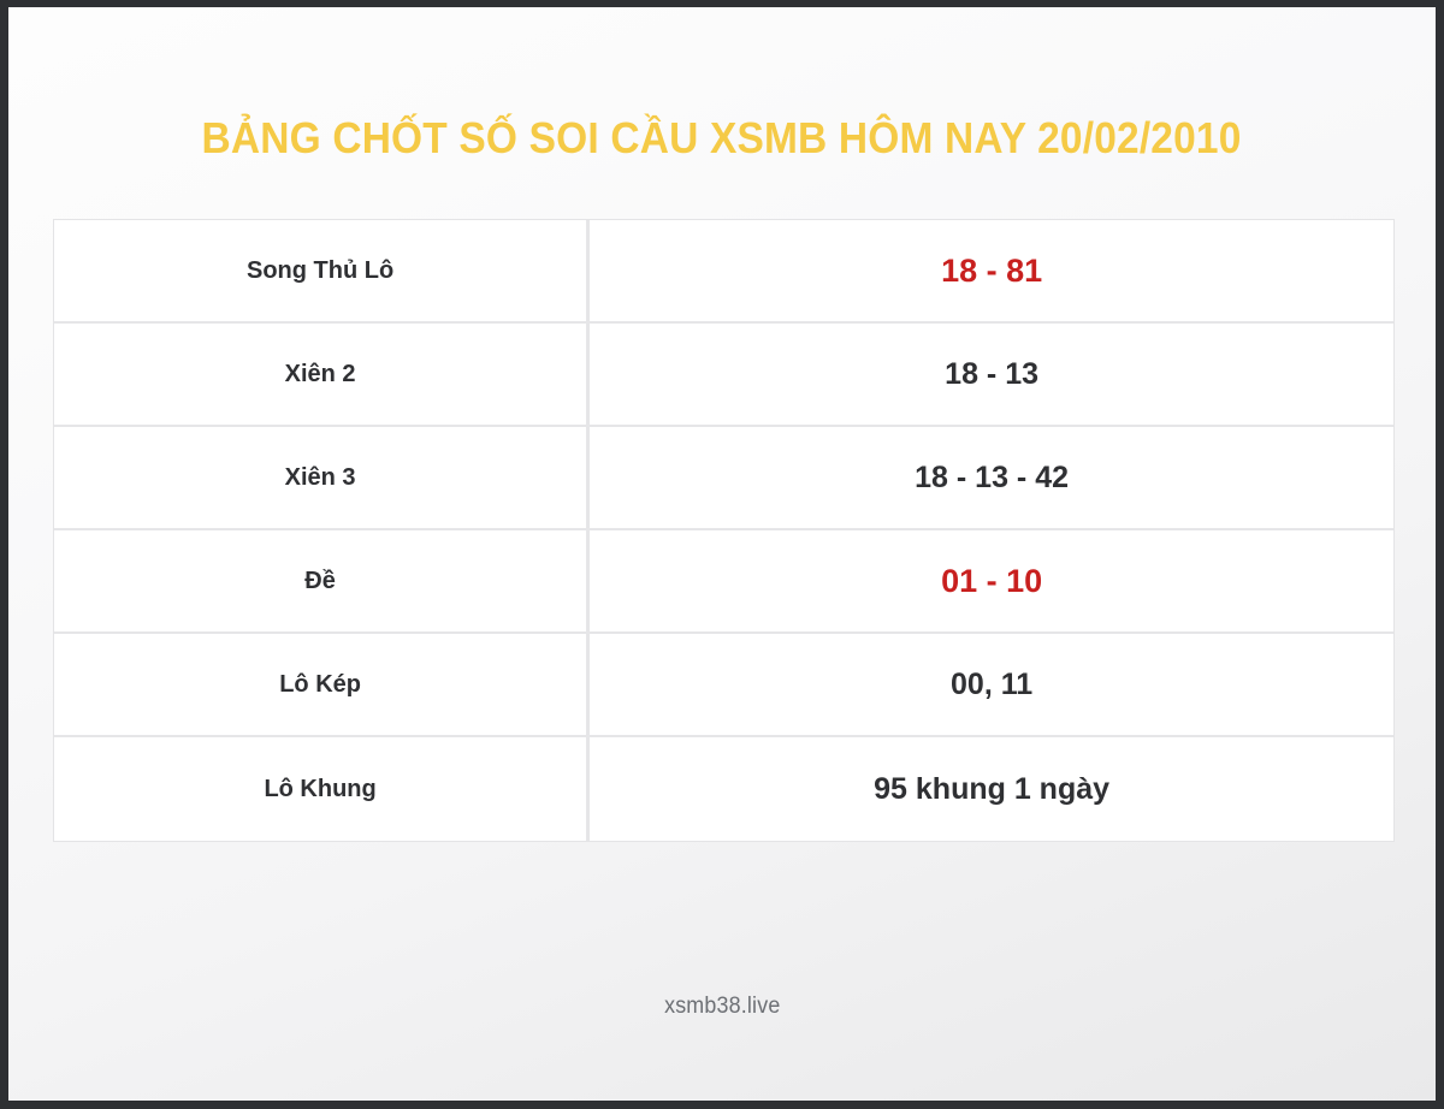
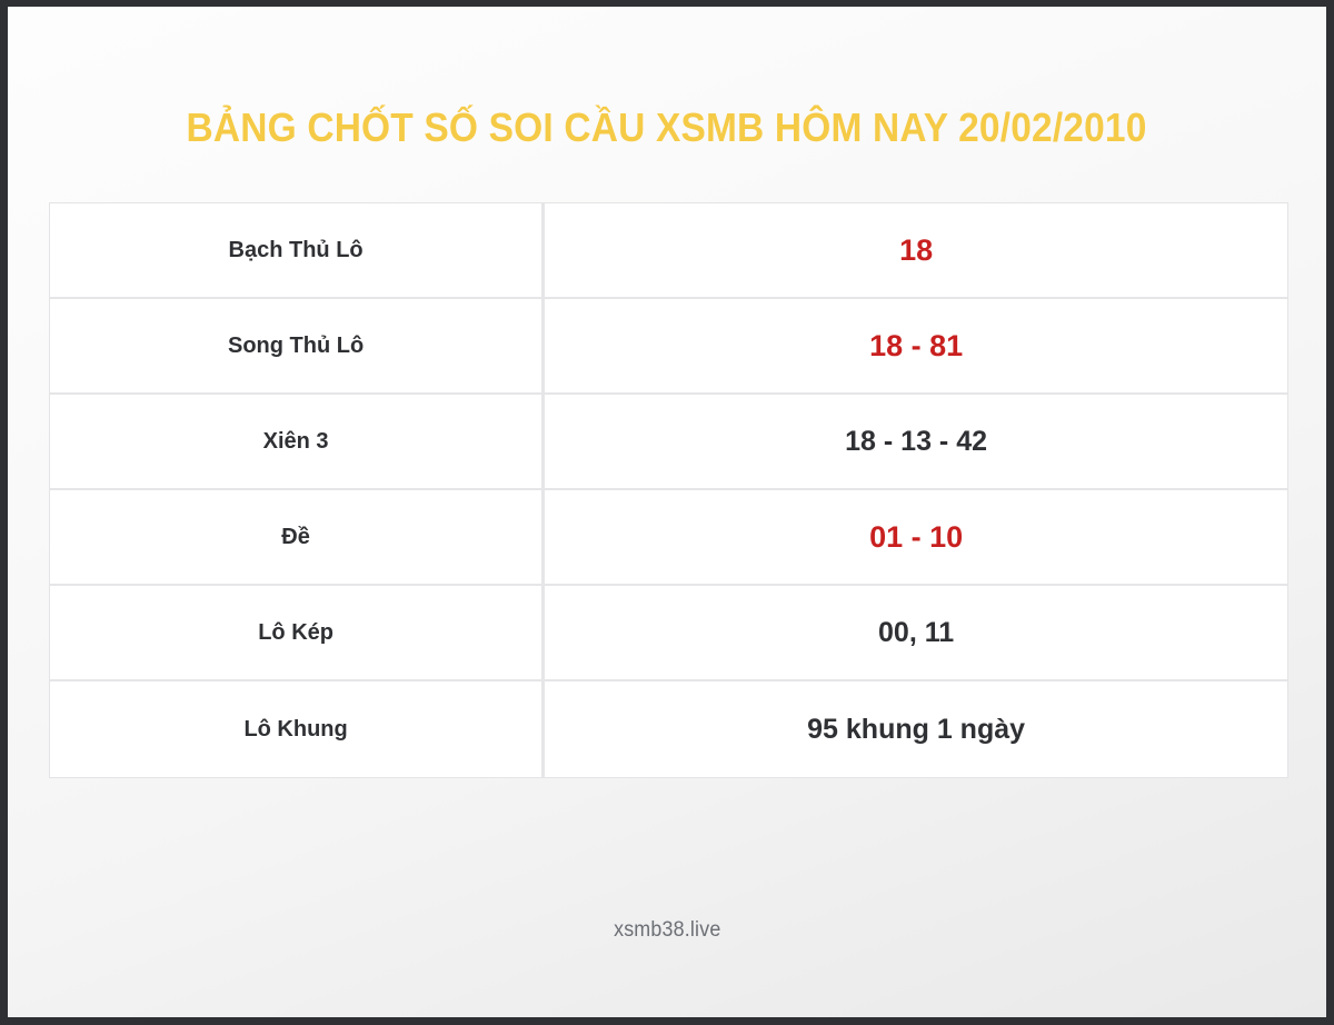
  BẢNG CHỐT SỐ SOI CẦU XSMB HÔM NAY 20/02/2010
+ Bạch Thủ Lô	18
  Song Thủ Lô	18 - 81
- Xiên 2	18 - 13
  Xiên 3	18 - 13 - 42
  Đề	01 - 10
  Lô Kép	00, 11
  Lô Khung	95 khung 1 ngày
  xsmb38.live
